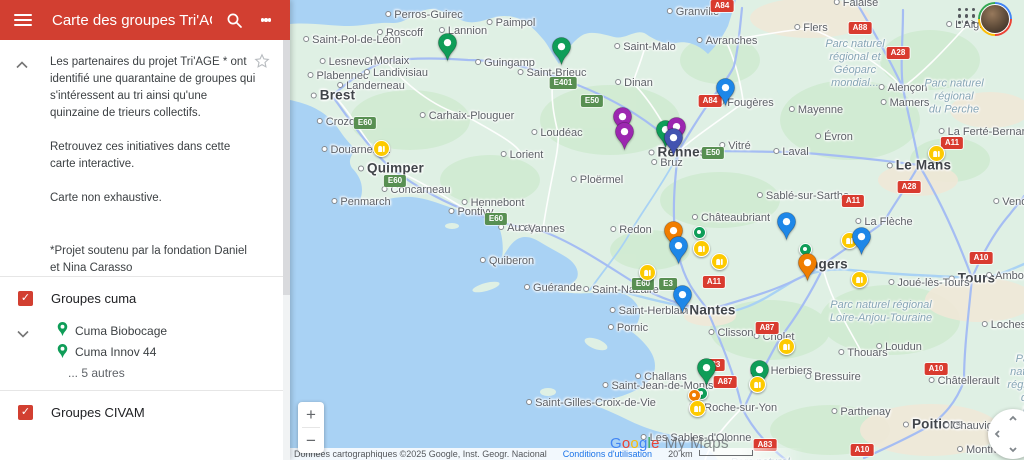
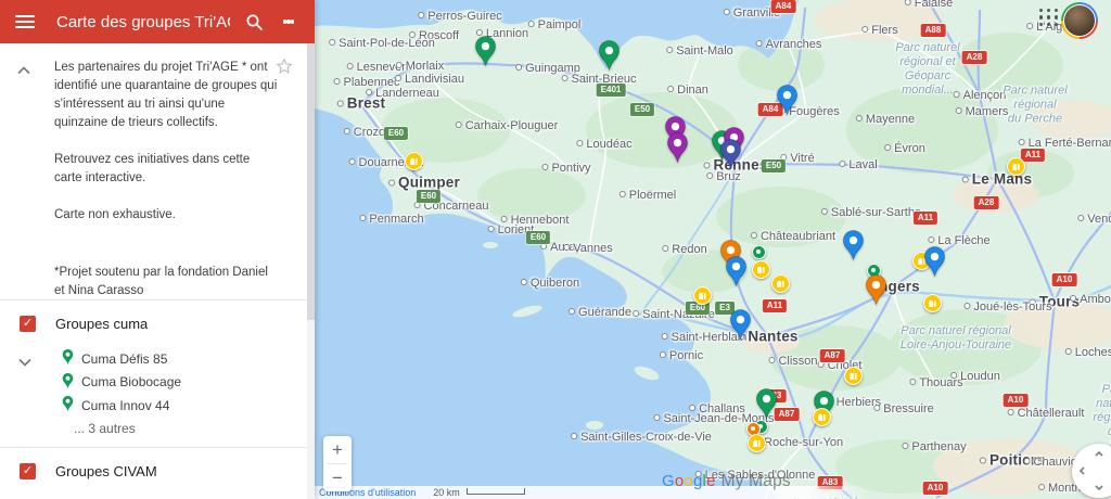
  Carte des groupes Tri'A
  Les partenaires du projet Tri'AGE * ont identifié une quarantaine de groupes qui s'intéressent au tri ainsi qu'une quinzaine de trieurs collectifs.
  Retrouvez ces initiatives dans cette carte interactive.
  Carte non exhaustive.
  *Projet soutenu par la fondation Daniel et Nina Carasso
  ✓
  Groupes cuma
+ Cuma Défis 85
  Cuma Biobocage
  Cuma Innov 44
- ... 5 autres
+ ... 3 autres
  ✓
  Groupes CIVAM
  Perros-Guirec
  Paimpol
  Lannion
  Roscoff
  Saint-Pol-de-Léon
  Lesnevn
  Morlaix
  Guingamp
  Plabennec
  Landivisiau
  Landerneau
  Brest
  Crozo
  Carhaix-Plouguer
  Douarne
  Quimper
  Concarneau
  Penmarch
- Lorient
+ Pontivy
  Hennebont
- Pontivy
+ Lorient
  Auay
  Quiberon
  Ploërmel
  Loudéac
  Saint-Brieuc
  Dinan
  Saint-Malo
  Granville
  Avranches
  Fougères
  Vitré
  Bruz
  Vannes
  Redon
  Châteaubriant
  Sablé-sur-Sarth
  Guérande
  Saint-Nazaire
  Saint-Herbla
  Nantes
  Pornic
  Clisson
  Challans
  Saint-Jean-de-Monts
  Saint-Gilles-Croix-de-Vie
  Roche-sur-Yon
  Les Sables-d'Olonne
  Herbiers
  Cholet
  Flers
  L'Aig
  Alençon
  Mamers
  Mayenne
  Évron
  La Ferté-Bernar
  Laval
  Le Mans
  La Flèche
  Tours
  Joué-lès-Tours
  Loches
  Thouars
  Loudun
  Bressuire
  Parthenay
  Poitirs
  Châtellerault
  Falaise
  Parc naturel
  régional et
  Géoparc
  mondial...
  Parc naturel
  régional
  du Perche
  Parc naturel régional
  Loire-Anjou-Touraine
  E60
  E60
  E60
  E60
  E3
  E50
  E401
  E50
  A84
  A84
  A88
  A28
  A28
  A11
  A11
  A11
  A10
  A10
  A10
  A87
  A87
  A83
  +
  −
  Google My Maps
- Données cartographiques ©2025 Google, Inst. Geogr. Nacional
  Conditions d'utilisation
  20 km
